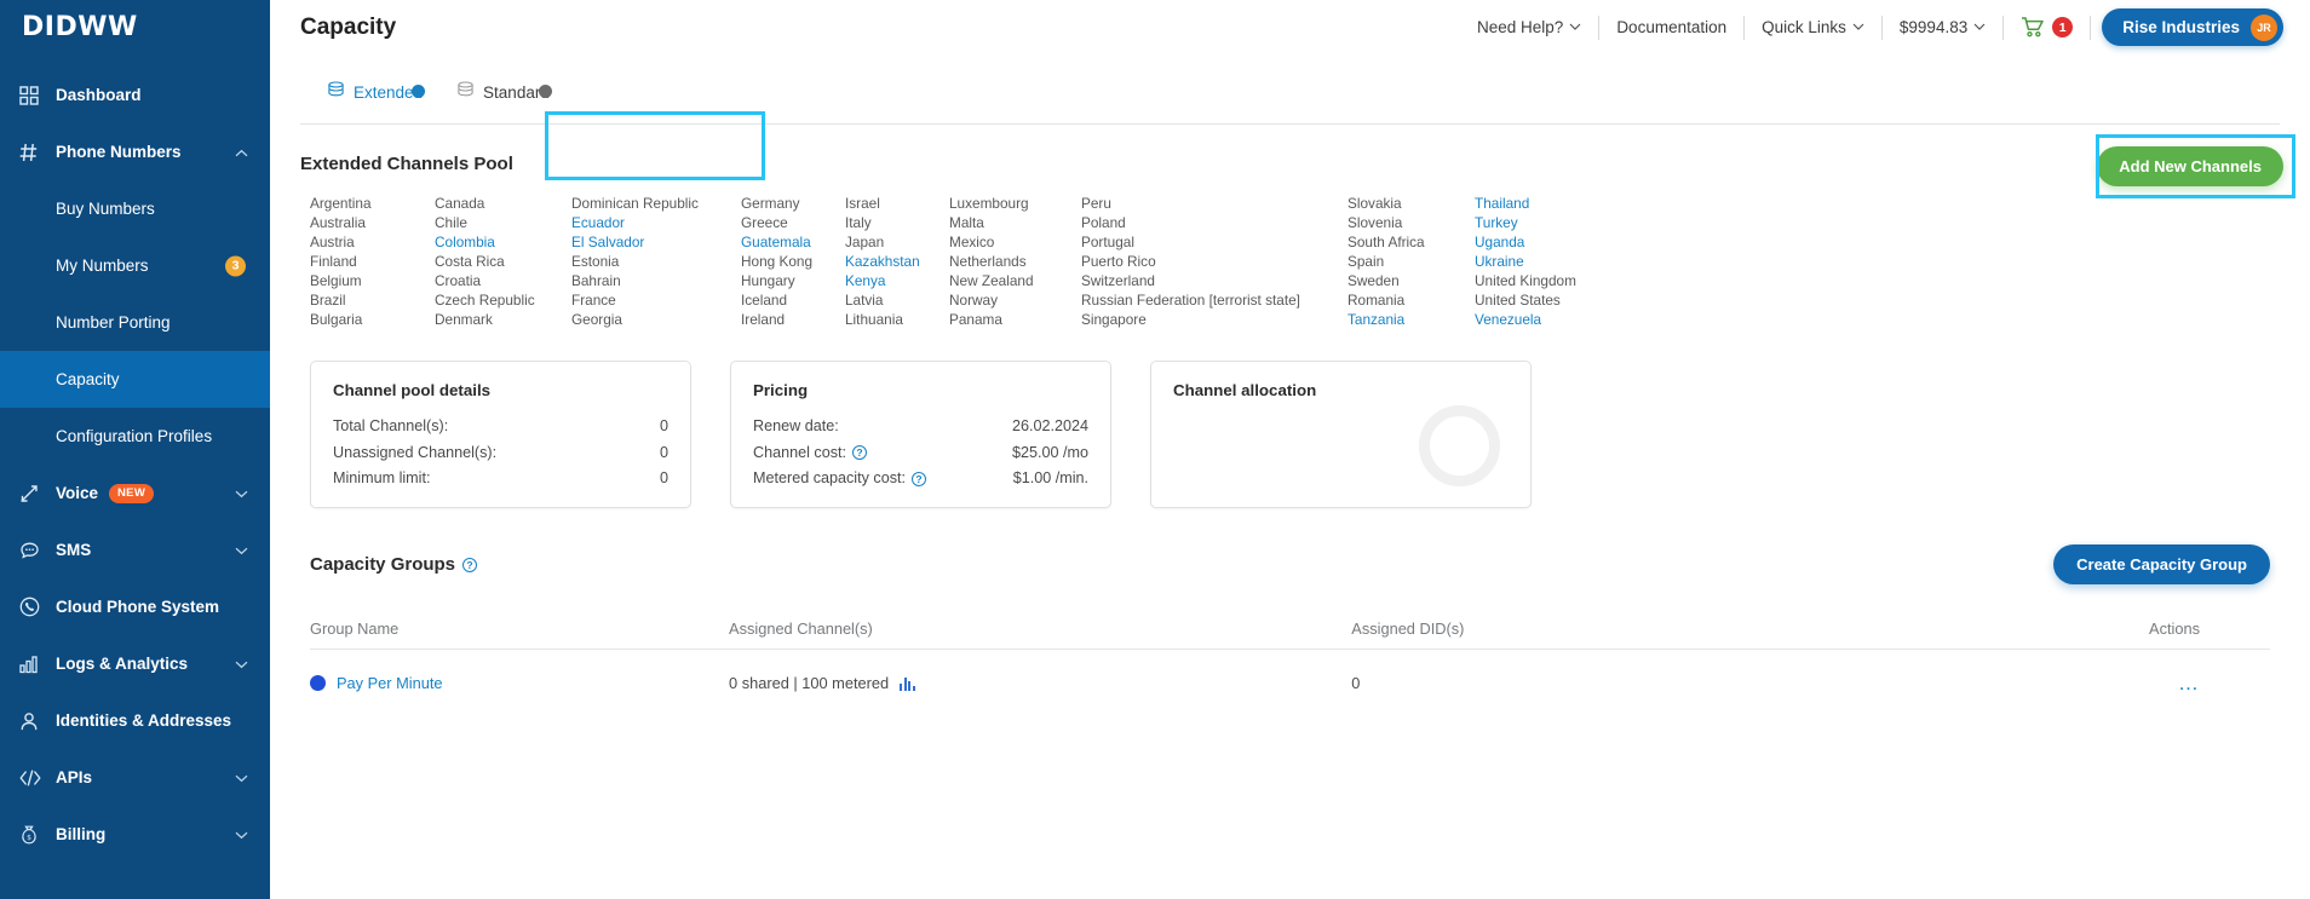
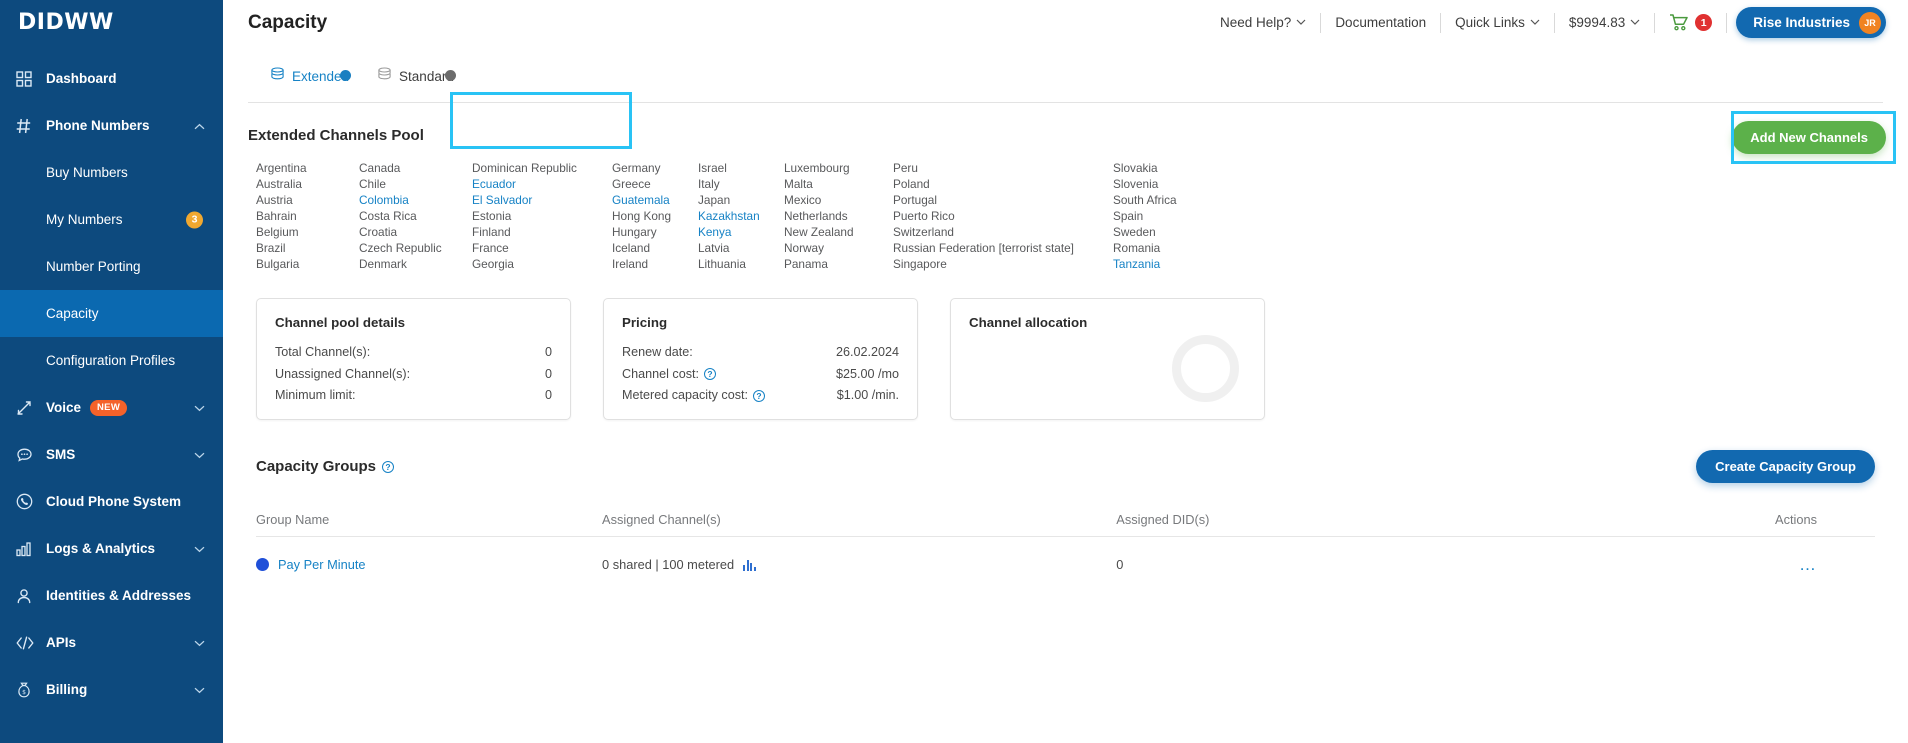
  DIDWW
  Dashboard
  Phone Numbers
  Buy Numbers
  My Numbers
  3
  Number Porting
  Capacity
  Configuration Profiles
  Voice
  NEW
  SMS
  Cloud Phone System
  Logs & Analytics
  Identities & Addresses
  APIs
  Billing
  Capacity
  Need Help?
  Documentation
  Quick Links
  $9994.83
  1
  Rise Industries
  JR
  Extende
  Standa
  Extended Channels Pool
  Add New Channels
  Argentina
  Australia
  Austria
- Finland
+ Bahrain
  Belgium
  Brazil
  Bulgaria
  Canada
  Chile
  Colombia
  Costa Rica
  Croatia
  Czech Republic
  Denmark
  Dominican Republic
  Ecuador
  El Salvador
  Estonia
- Bahrain
+ Finland
  France
  Georgia
  Germany
  Greece
  Guatemala
  Hong Kong
  Hungary
  Iceland
  Ireland
  Israel
  Italy
  Japan
  Kazakhstan
  Kenya
  Latvia
  Lithuania
  Luxembourg
  Malta
  Mexico
  Netherlands
  New Zealand
  Norway
  Panama
  Peru
  Poland
  Portugal
  Puerto Rico
  Switzerland
  Russian Federation [terrorist state]
  Singapore
  Slovakia
  Slovenia
  South Africa
  Spain
  Sweden
  Romania
  Tanzania
- Thailand
- Turkey
- Uganda
- Ukraine
- United Kingdom
- United States
- Venezuela
  Channel pool details
  Total Channel(s):
  0
  Unassigned Channel(s):
  0
  Minimum limit:
  0
  Pricing
  Renew date:
  26.02.2024
  Channel cost:
  ?
  $25.00 /mo
  Metered capacity cost:
  ?
  $1.00 /min.
  Channel allocation
  Capacity Groups
  ?
  Create Capacity Group
  Group Name
  Assigned Channel(s)
  Assigned DID(s)
  Actions
  Pay Per Minute
  0 shared | 100 metered
  0
  …
